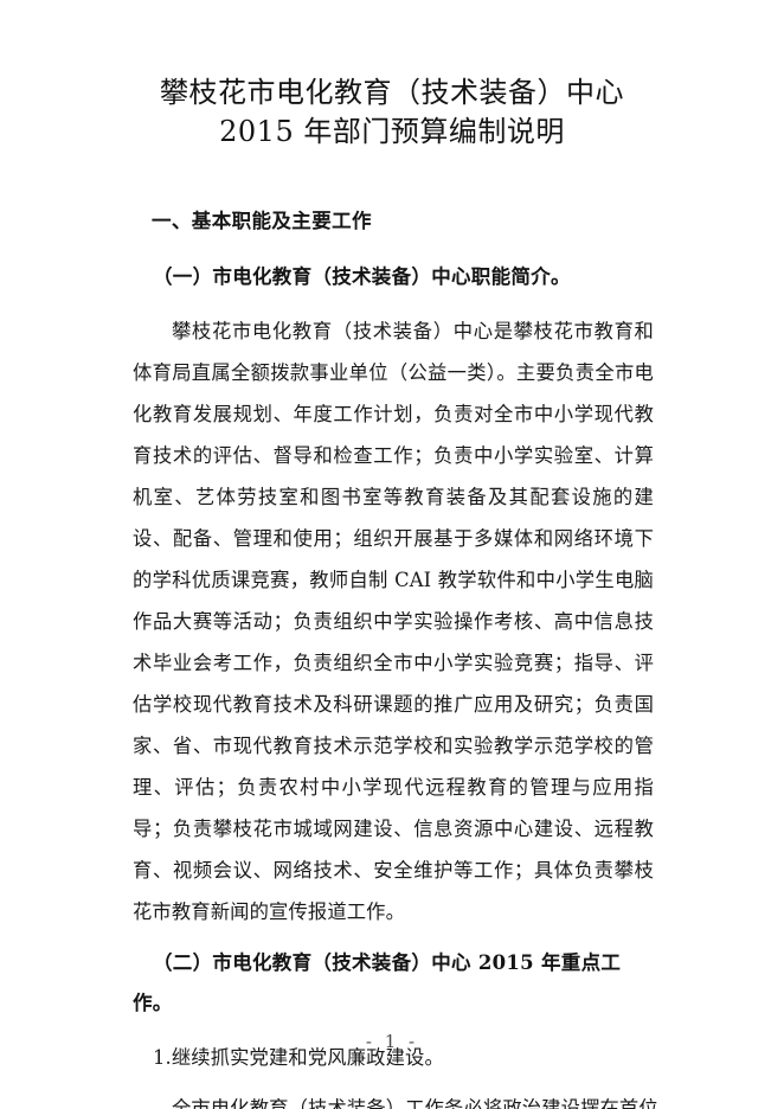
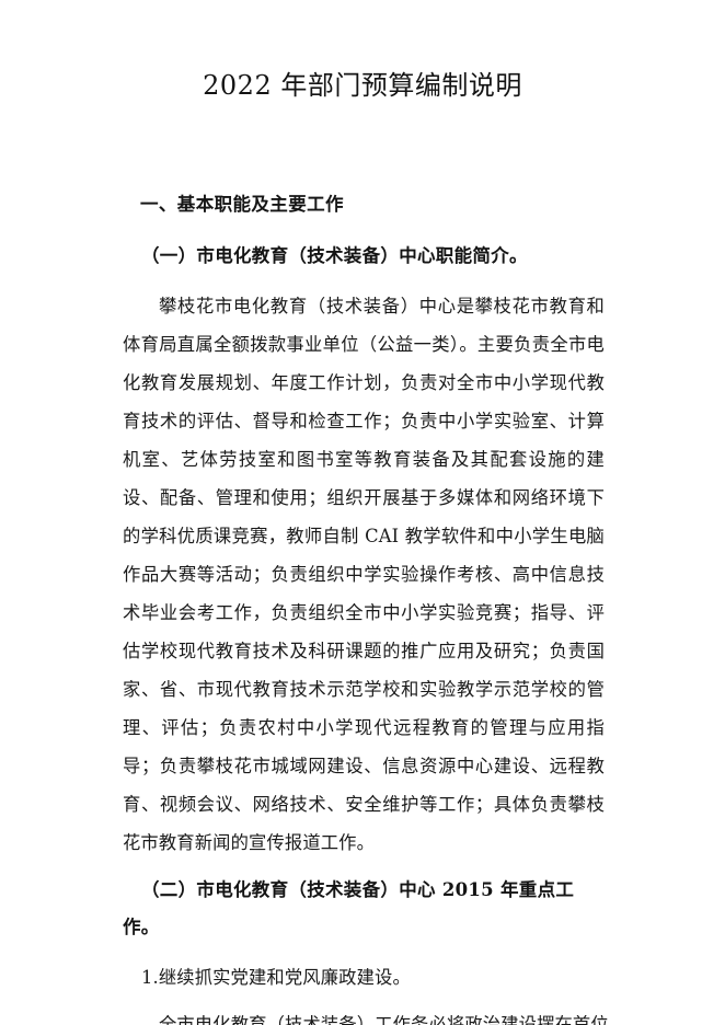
- 攀枝花市电化教育（技术装备）中心
- 2015 年部门预算编制说明
+ 2022 年部门预算编制说明
  一、基本职能及主要工作
  （一）市电化教育（技术装备）中心职能简介。
  攀枝花市电化教育（技术装备）中心是攀枝花市教育和体育局直属全额拨款事业单位（公益一类）。主要负责全市电化教育发展规划、年度工作计划，负责对全市中小学现代教育技术的评估、督导和检查工作；负责中小学实验室、计算机室、艺体劳技室和图书室等教育装备及其配套设施的建设、配备、管理和使用；组织开展基于多媒体和网络环境下的学科优质课竞赛，教师自制 CAI 教学软件和中小学生电脑作品大赛等活动；负责组织中学实验操作考核、高中信息技术毕业会考工作，负责组织全市中小学实验竞赛；指导、评估学校现代教育技术及科研课题的推广应用及研究；负责国家、省、市现代教育技术示范学校和实验教学示范学校的管理、评估；负责农村中小学现代远程教育的管理与应用指导；负责攀枝花市城域网建设、信息资源中心建设、远程教育、视频会议、网络技术、安全维护等工作；具体负责攀枝花市教育新闻的宣传报道工作。
  （二）市电化教育（技术装备）中心 2015 年重点工作。
  1.继续抓实党建和党风廉政建设。
- - 1 -
